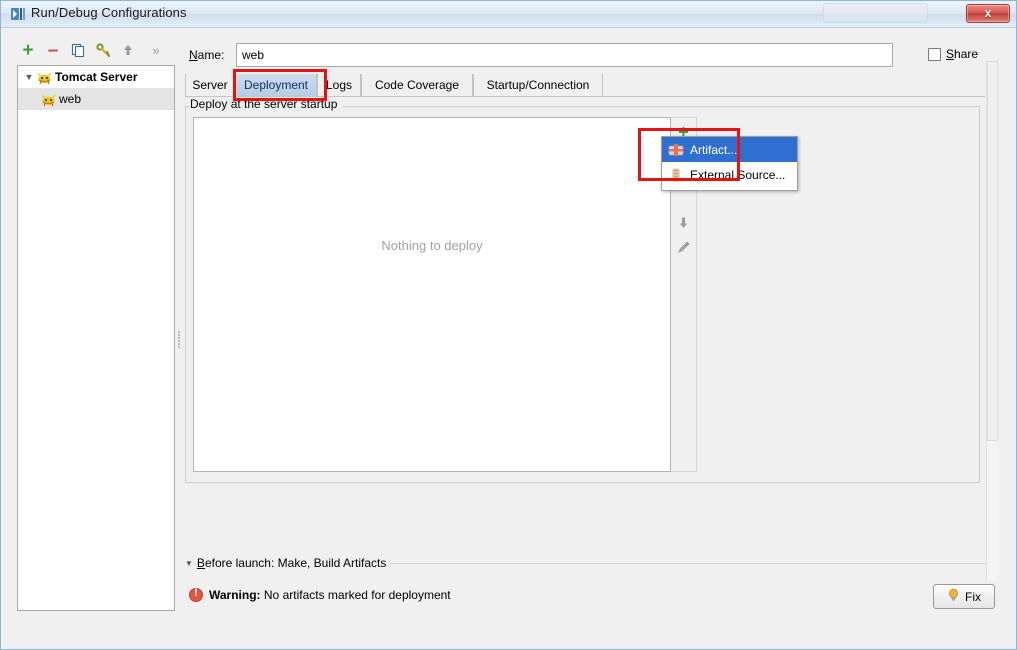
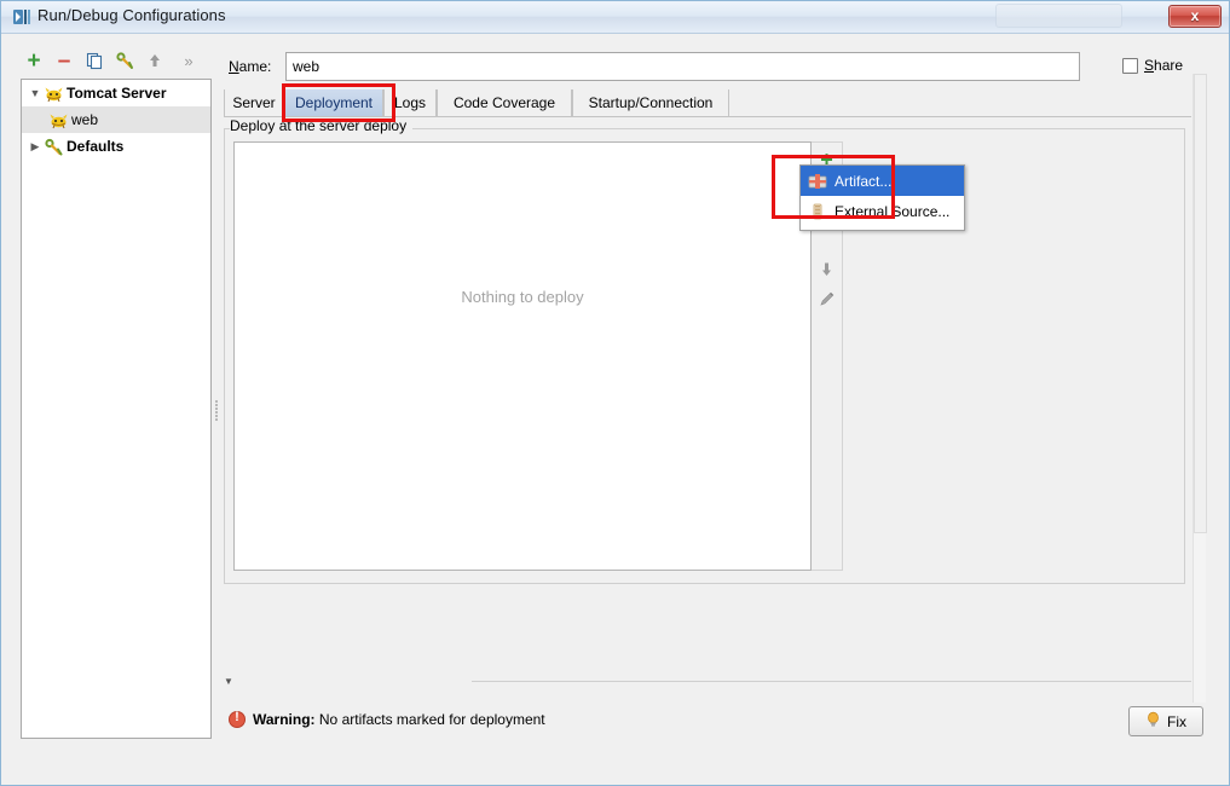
  Run/Debug Configurations
  x
  +
  –
  »
  ▼
  Tomcat Server
  web
+ ▶
+ Defaults
  Name:
  web
  Share
  Server
  Deployment
  Logs
  Code Coverage
  Startup/Connection
- Deploy at the server startup
+ Deploy at the server deploy
  Nothing to deploy
  +
  Artifact...
  External Source...
  ▼
- Before launch: Make, Build Artifacts
  Warning: No artifacts marked for deployment
  Fix
